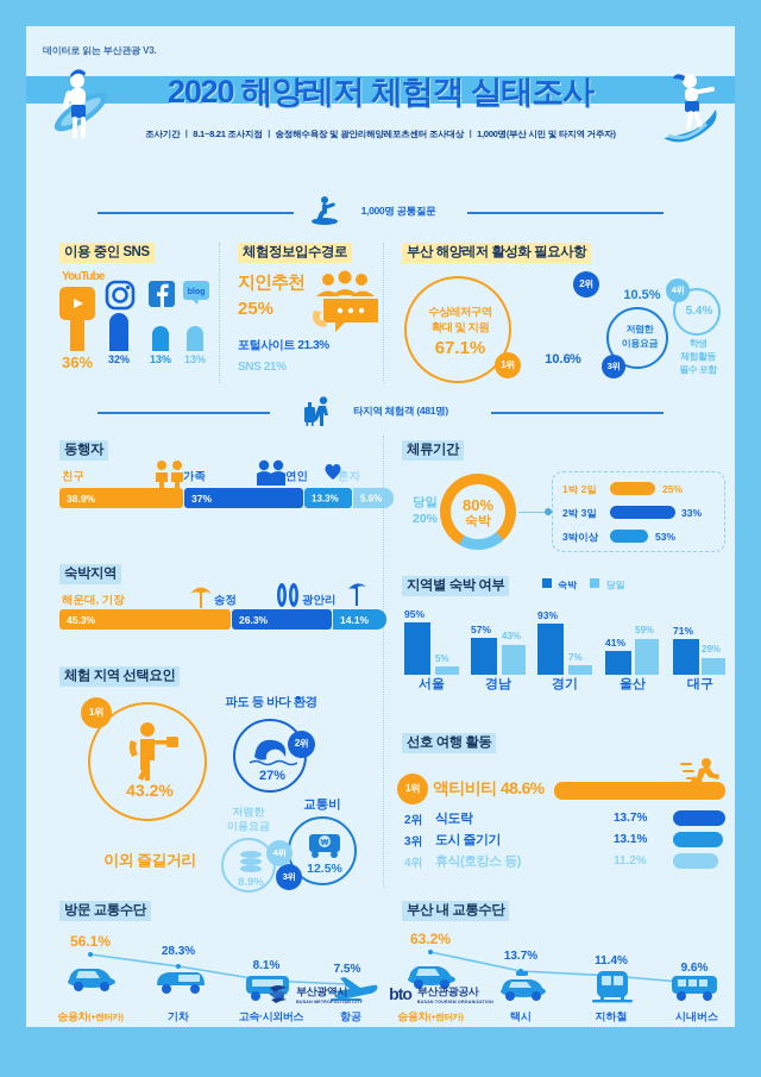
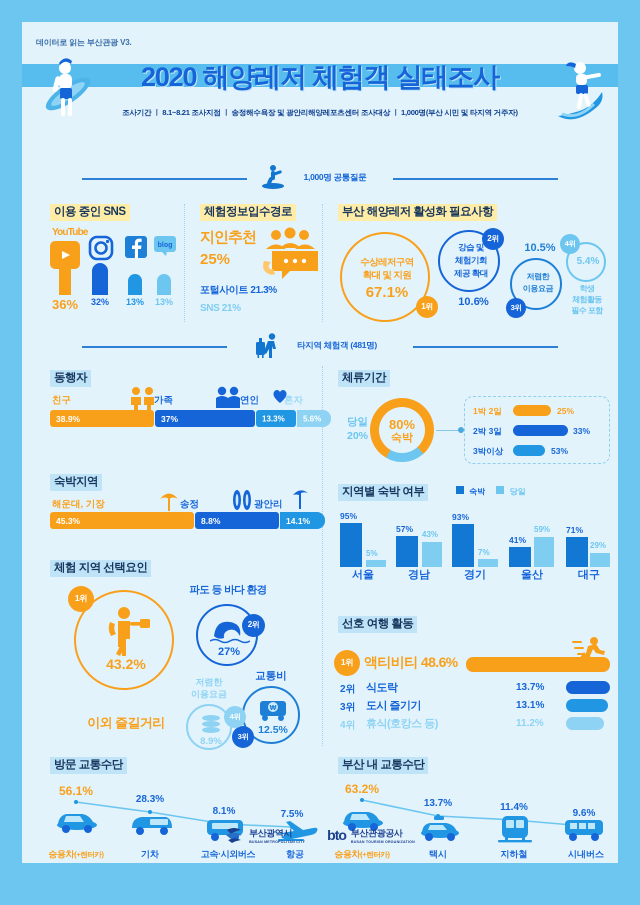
  데이터로 읽는 부산관광 V3.
  2020 해양레저 체험객 실태조사
  조사기간 ㅣ 8.1~8.21 조사지점 ㅣ 송정해수욕장 및 광안리해양레포츠센터 조사대상 ㅣ 1,000명(부산 시민 및 타지역 거주자)
  1,000명 공통질문
  이용 중인 SNS
  YouTube
  36%
  32%
  13%
  13%
  체험정보입수경로
  지인추천
  25%
  포털사이트 21.3%
  SNS 21%
  부산 해양레저 활성화 필요사항
  수상레저구역
  확대 및 지원
  67.1%
  1위
+ 강습 및
+ 체험기회
+ 제공 확대
  2위
  10.6
  %
  저렴한
  이용요금
  3위
  10.5%
  5.4%
  4위
  학생
  체험활동
  필수 포함
  타지역 체험객 (481명)
  동행자
  친구
  가족
  연인
  혼자
  38.9%
  37%
  13.3%
  5.6%
  체류기간
  80%
  숙박
  당일
  20%
  1박 2일
  25%
  2박 3일
  33%
  3박이상
  53%
  숙박지역
  해운대, 기장
  송정
  광안리
  45.3%
- 26.3%
+ 8.8%
  14.1%
  지역별 숙박 여부
  숙박 당일
  95%
  5%
  서울
  57%
  43%
  경남
  93%
  7%
  경기
  41%
  59%
  울산
  71%
  29%
  대구
  체험 지역 선택요인
  43.2%
  1위
  이외 즐길거리
  27%
  파도 등 바다 환경
  2위
  12.5%
  교통비
  3위
  8.9%
  저렴한
  이용요금
  4위
  선호 여행 활동
  1위
  액티비티 48.6%
  2위
  식도락
  13.7%
  3위
  도시 즐기기
  13.1%
  4위
  휴식(호캉스 등)
  11.2%
  방문 교통수단
  56.1%
  28.3%
  8.1%
  7.5%
  승용차(+렌터카)
  기차
  고속·시외버스
  항공
  부산 내 교통수단
  63.2%
  13.7%
  11.4%
  9.6%
  승용차(+렌터카)
  택시
  지하철
  시내버스
  부산광역시
  bto
  부산관광공사
